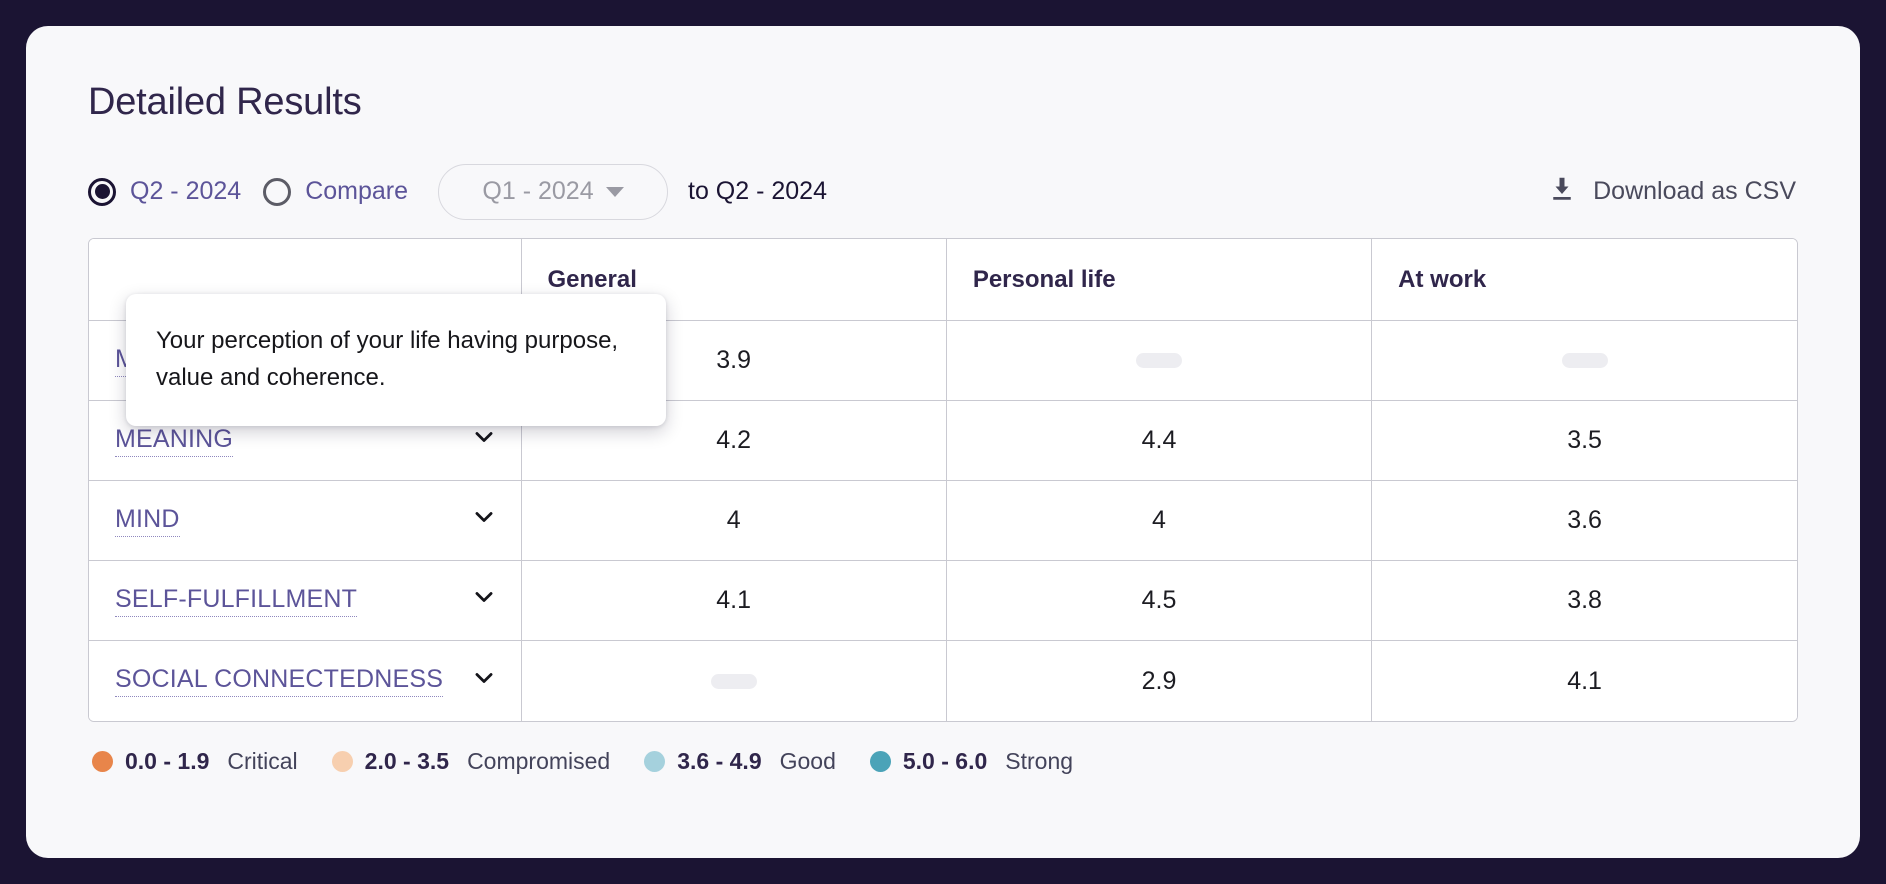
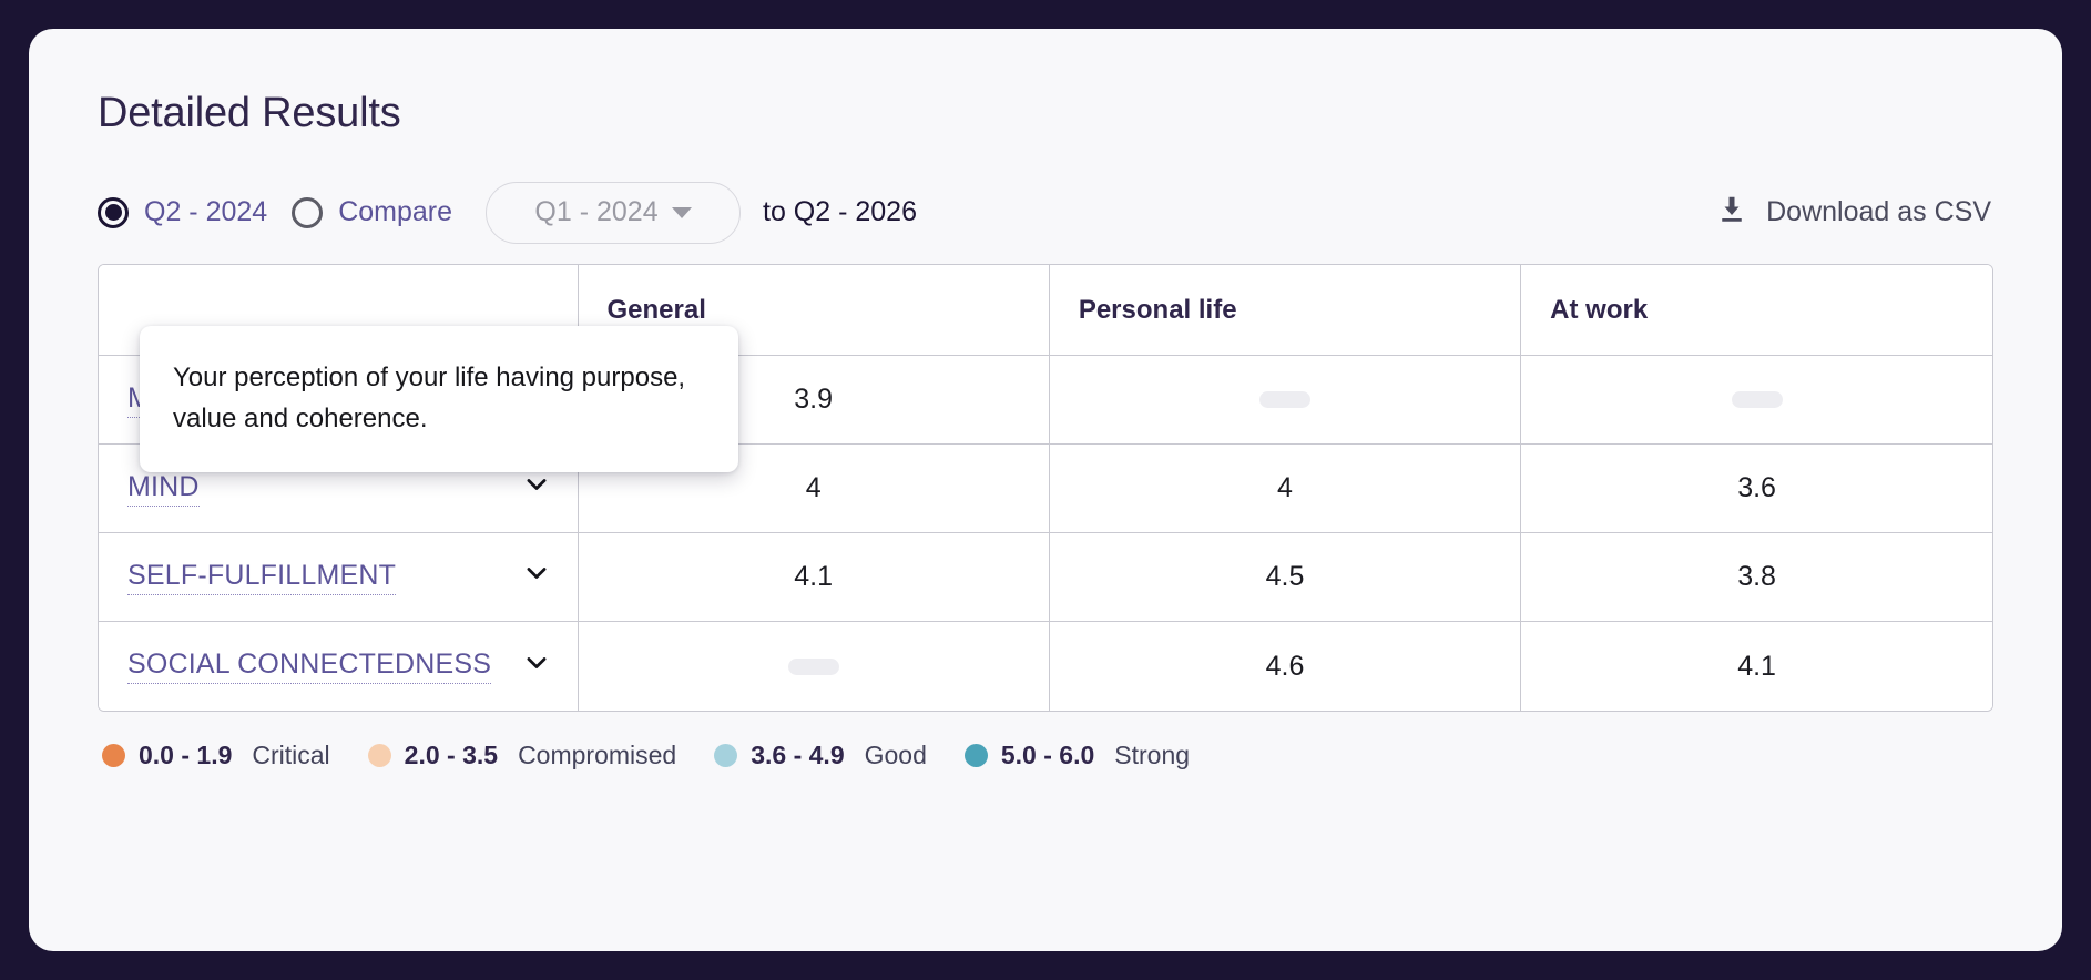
  Detailed Results
  Q2 - 2024
  Compare
  Q1 - 2024
- to Q2 - 2024
+ to Q2 - 2026
  Download as CSV
  	General	Personal life	At work
- MEANING	4.2	4.4	3.5
  MIND	4	4	3.6
  SELF-FULFILLMENT	4.1	4.5	3.8
- SOCIAL CONNECTEDNESS		2.9	4.1
+ SOCIAL CONNECTEDNESS		4.6	4.1
  Your perception of your life having purpose, value and coherence.
  0.0 - 1.9
  Critical
  2.0 - 3.5
  Compromised
  3.6 - 4.9
  Good
  5.0 - 6.0
  Strong
